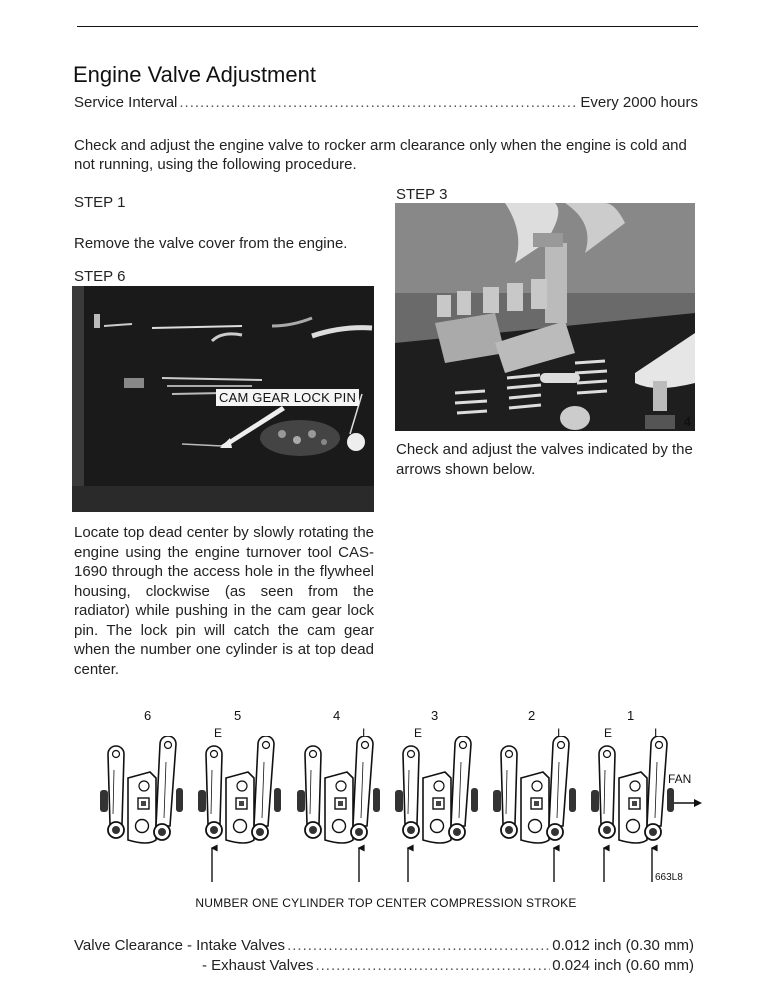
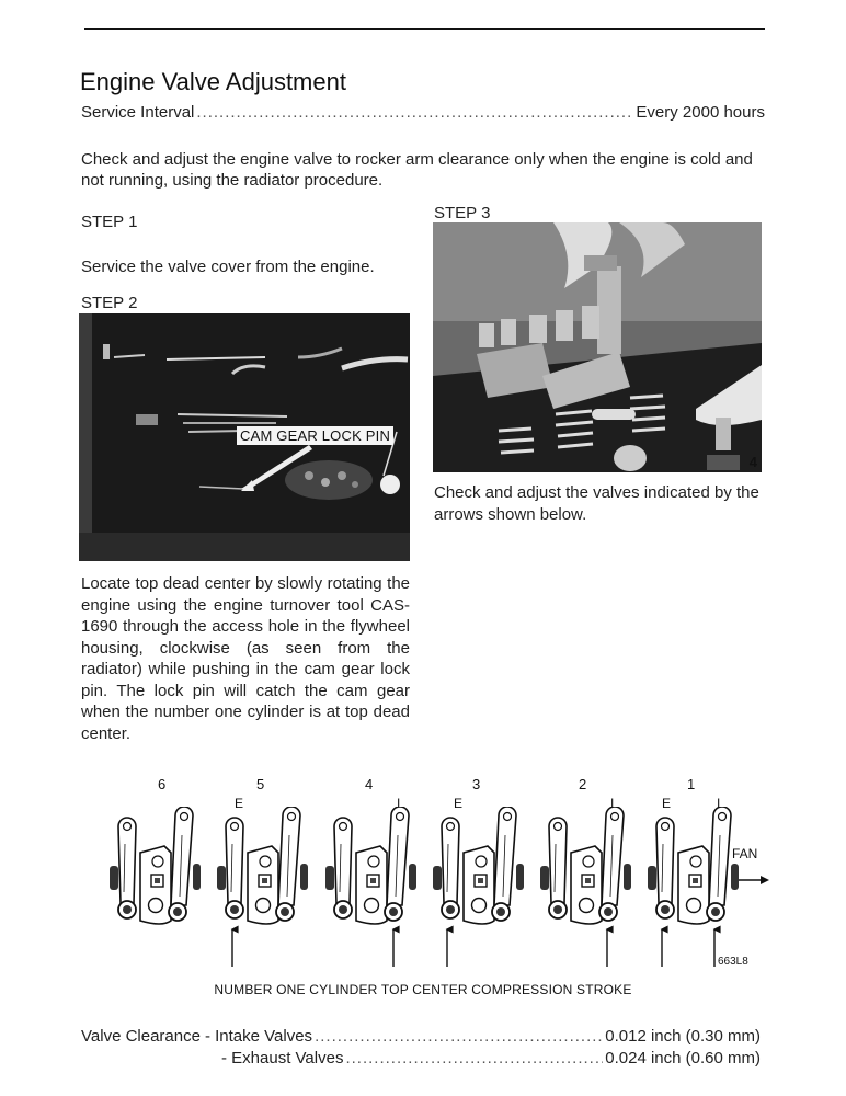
  Engine Valve Adjustment
  Service Interval
  Every 2000 hours
- Check and adjust the engine valve to rocker arm clearance only when the engine is cold and not running, using the following procedure.
+ Check and adjust the engine valve to rocker arm clearance only when the engine is cold and not running, using the radiator procedure.
  STEP 1
- Remove the valve cover from the engine.
+ Service the valve cover from the engine.
- STEP 6
+ STEP 2
  CAM GEAR LOCK PIN
  Locate top dead center by slowly rotating the engine using the engine turnover tool CAS-1690 through the access hole in the flywheel housing, clockwise (as seen from the radiator) while pushing in the cam gear lock pin. The lock pin will catch the cam gear when the number one cylinder is at top dead center.
  STEP 3
  Check and adjust the valves indicated by the arrows shown below.
  6
  5
  4
  3
  2
  1
  E
  I
  E
  I
  E
  I
  FAN
  663L8
  NUMBER ONE CYLINDER TOP CENTER COMPRESSION STROKE
  Valve Clearance
  - Intake Valves
  0.012 inch (0.30 mm)
  - Exhaust Valves
  0.024 inch (0.60 mm)
